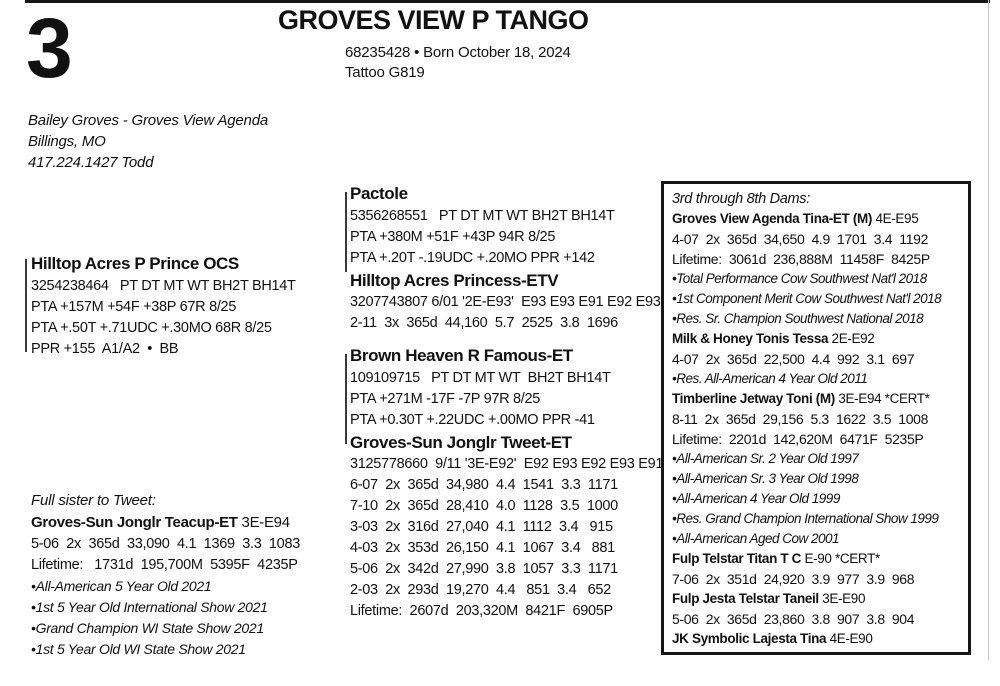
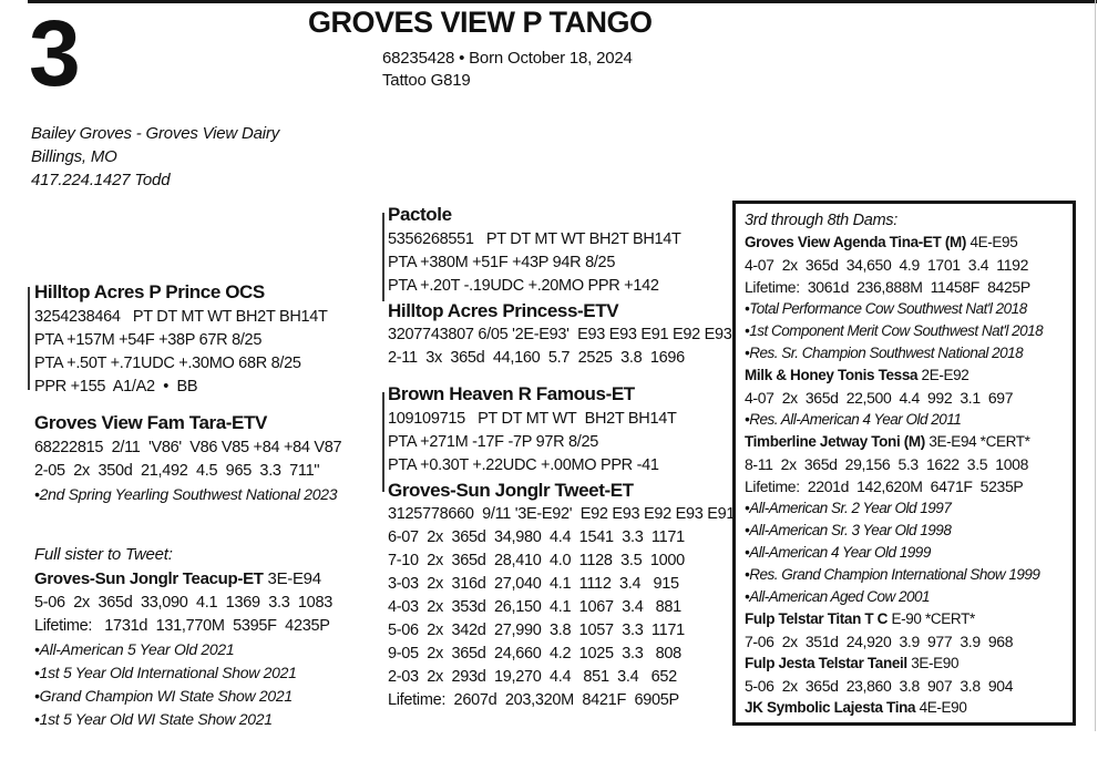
  3
  GROVES VIEW P TANGO
  68235428 • Born October 18, 2024
  Tattoo G819
- Bailey Groves - Groves View Agenda
+ Bailey Groves - Groves View Dairy
  Billings, MO
  417.224.1427 Todd
  Hilltop Acres P Prince OCS
  3254238464 PT DT MT WT BH2T BH14T
  PTA +157M +54F +38P 67R 8/25
  PTA +.50T +.71UDC +.30MO 68R 8/25
  PPR +155 A1/A2 • BB
+ Groves View Fam Tara-ETV
+ 68222815 2/11 'V86' V86 V85 +84 +84 V87
+ 2-05 2x 350d 21,492 4.5 965 3.3 711"
+ •2nd Spring Yearling Southwest National 2023
  Full sister to Tweet:
  Groves-Sun Jonglr Teacup-ET 3E-E94
  5-06 2x 365d 33,090 4.1 1369 3.3 1083
- Lifetime: 1731d 195,700M 5395F 4235P
+ Lifetime: 1731d 131,770M 5395F 4235P
  •All-American 5 Year Old 2021
  •1st 5 Year Old International Show 2021
  •Grand Champion WI State Show 2021
  •1st 5 Year Old WI State Show 2021
  Pactole
  5356268551 PT DT MT WT BH2T BH14T
  PTA +380M +51F +43P 94R 8/25
  PTA +.20T -.19UDC +.20MO PPR +142
  Hilltop Acres Princess-ETV
- 3207743807 6/01 '2E-E93' E93 E93 E91 E92 E93
+ 3207743807 6/05 '2E-E93' E93 E93 E91 E92 E93
  2-11 3x 365d 44,160 5.7 2525 3.8 1696
  Brown Heaven R Famous-ET
  109109715 PT DT MT WT BH2T BH14T
  PTA +271M -17F -7P 97R 8/25
  PTA +0.30T +.22UDC +.00MO PPR -41
  Groves-Sun Jonglr Tweet-ET
  3125778660 9/11 '3E-E92' E92 E93 E92 E93 E91
  6-07 2x 365d 34,980 4.4 1541 3.3 1171
  7-10 2x 365d 28,410 4.0 1128 3.5 1000
  3-03 2x 316d 27,040 4.1 1112 3.4 915
  4-03 2x 353d 26,150 4.1 1067 3.4 881
  5-06 2x 342d 27,990 3.8 1057 3.3 1171
+ 9-05 2x 365d 24,660 4.2 1025 3.3 808
  2-03 2x 293d 19,270 4.4 851 3.4 652
  Lifetime: 2607d 203,320M 8421F 6905P
  3rd through 8th Dams:
  Groves View Agenda Tina-ET (M) 4E-E95
  4-07 2x 365d 34,650 4.9 1701 3.4 1192
  Lifetime: 3061d 236,888M 11458F 8425P
  •Total Performance Cow Southwest Nat'l 2018
  •1st Component Merit Cow Southwest Nat'l 2018
  •Res. Sr. Champion Southwest National 2018
  Milk & Honey Tonis Tessa 2E-E92
  4-07 2x 365d 22,500 4.4 992 3.1 697
  •Res. All-American 4 Year Old 2011
  Timberline Jetway Toni (M) 3E-E94 *CERT*
  8-11 2x 365d 29,156 5.3 1622 3.5 1008
  Lifetime: 2201d 142,620M 6471F 5235P
  •All-American Sr. 2 Year Old 1997
  •All-American Sr. 3 Year Old 1998
  •All-American 4 Year Old 1999
  •Res. Grand Champion International Show 1999
  •All-American Aged Cow 2001
  Fulp Telstar Titan T C E-90 *CERT*
  7-06 2x 351d 24,920 3.9 977 3.9 968
  Fulp Jesta Telstar Taneil 3E-E90
  5-06 2x 365d 23,860 3.8 907 3.8 904
  JK Symbolic Lajesta Tina 4E-E90
